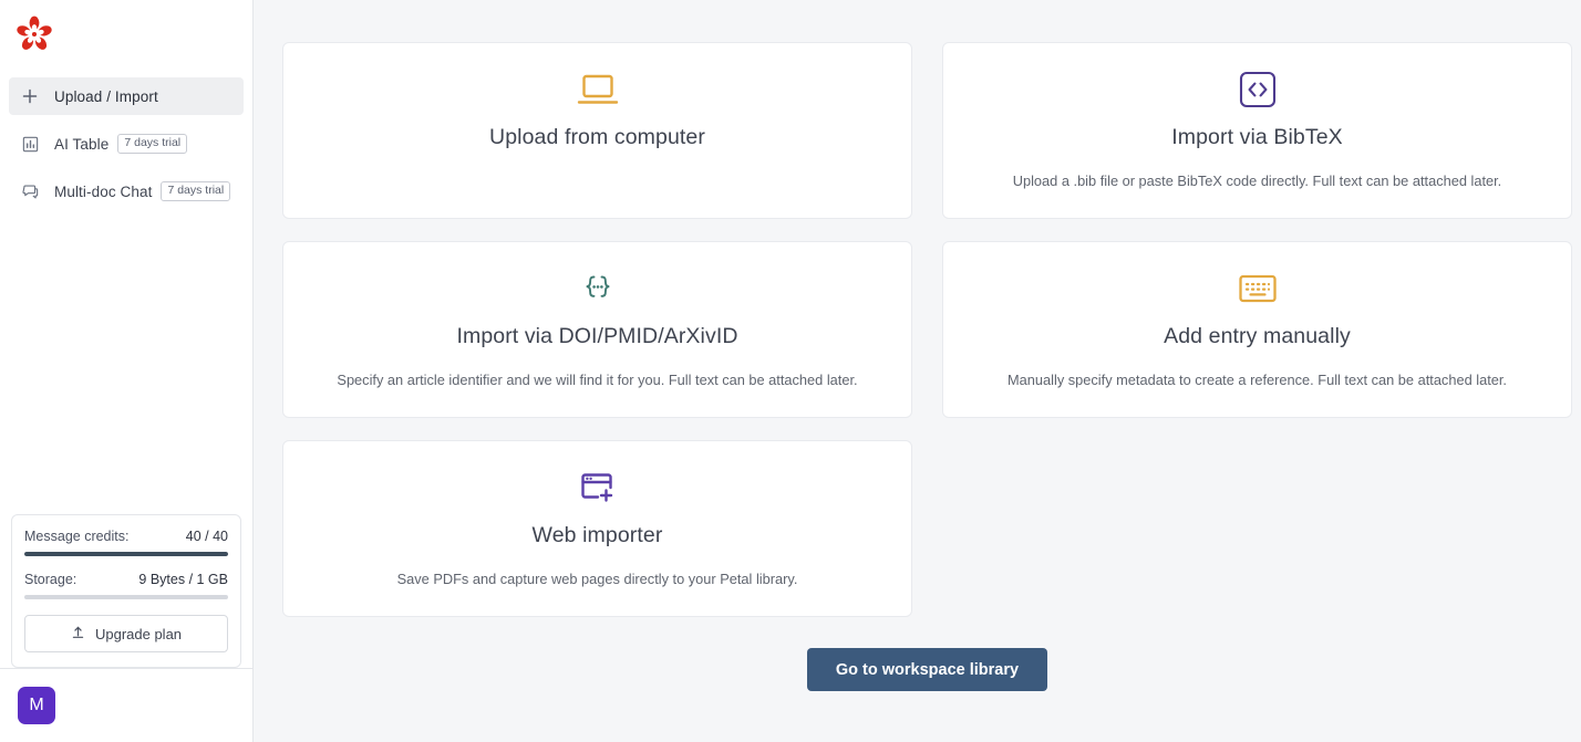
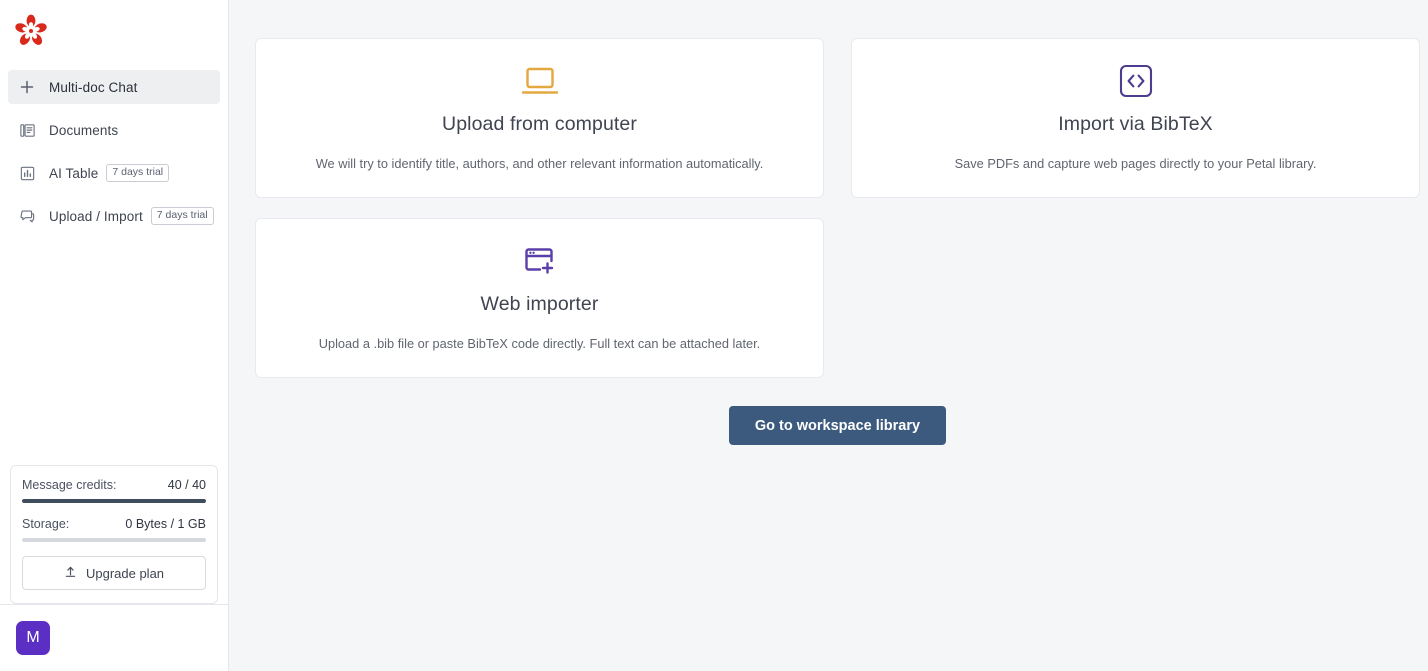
- Upload / Import
+ Multi-doc Chat
+ Documents
  AI Table
  7 days trial
- Multi-doc Chat
+ Upload / Import
  7 days trial
  Message credits:
  40 / 40
  Storage:
- 9 Bytes / 1 GB
+ 0 Bytes / 1 GB
  Upgrade plan
  M
  Upload from computer
+ We will try to identify title, authors, and other relevant information automatically.
  Import via BibTeX
- Upload a .bib file or paste BibTeX code directly. Full text can be attached later.
+ Save PDFs and capture web pages directly to your Petal library.
- Import via DOI/PMID/ArXivID
- Specify an article identifier and we will find it for you. Full text can be attached later.
- Add entry manually
- Manually specify metadata to create a reference. Full text can be attached later.
  Web importer
- Save PDFs and capture web pages directly to your Petal library.
+ Upload a .bib file or paste BibTeX code directly. Full text can be attached later.
  Go to workspace library
